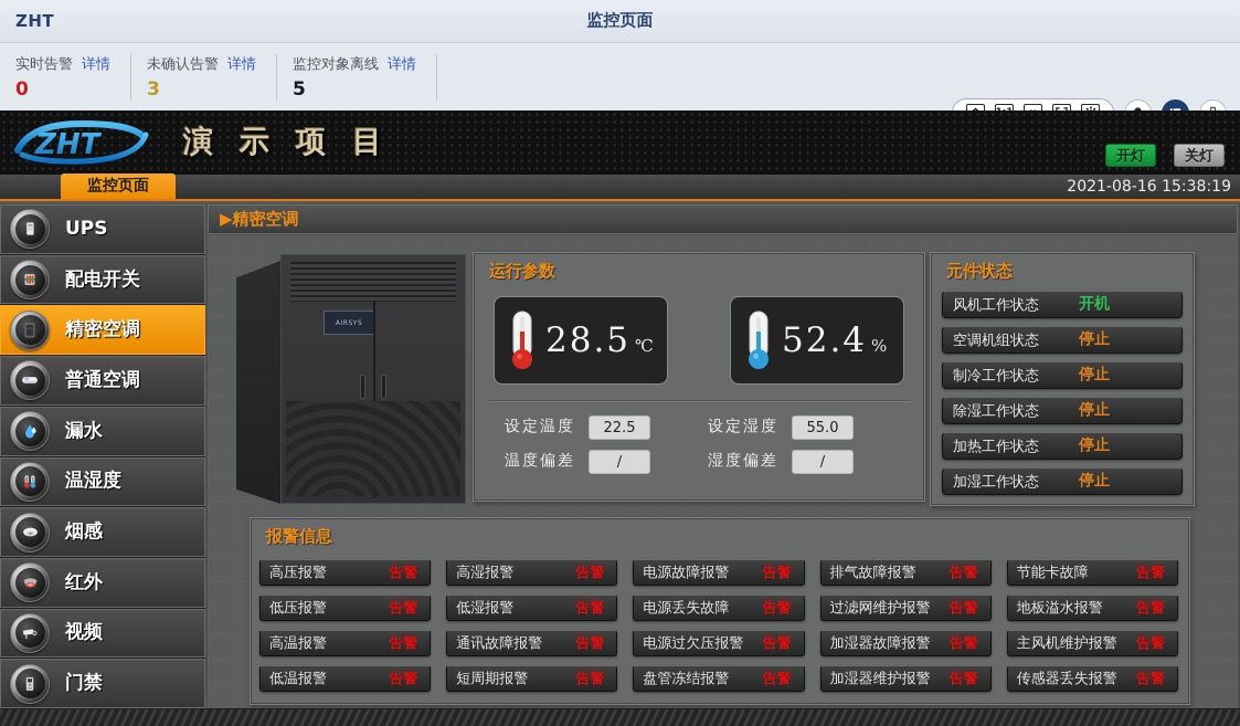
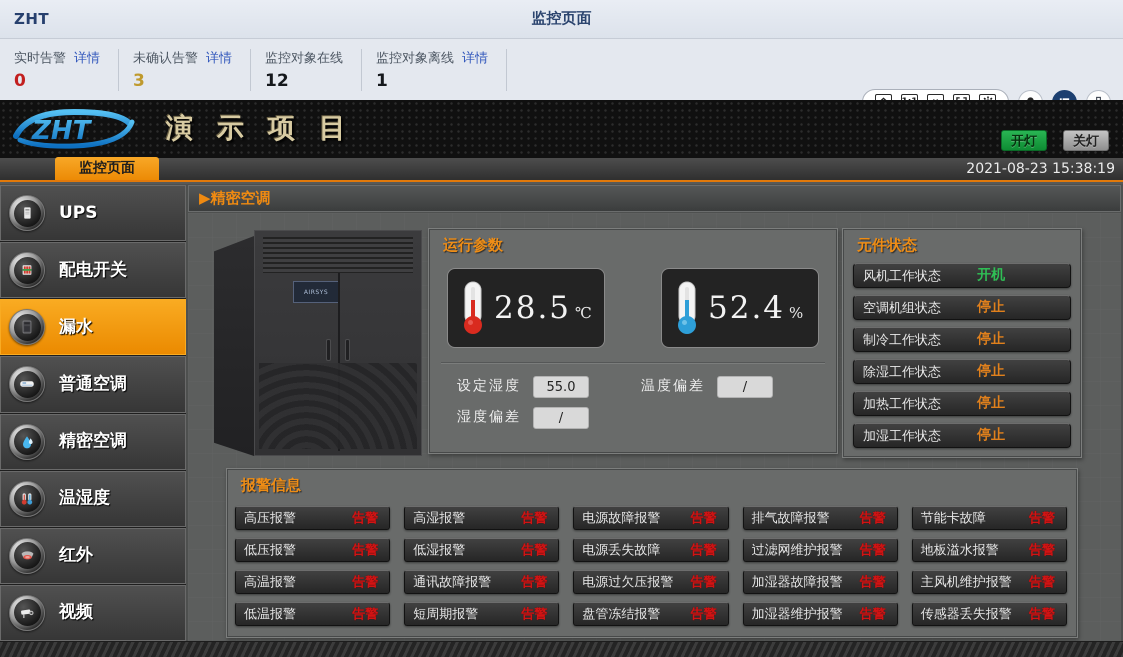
  ZHT
  监控页面
  实时告警
  详情
  0
  未确认告警
  详情
  3
+ 监控对象在线
+ 12
  监控对象离线
  详情
- 5
+ 1
  ZHT
  演示项目
  开灯
  关灯
  监控页面
- 2021-08-16 15:38:19
+ 2021-08-23 15:38:19
  UPS
  配电开关
- 精密空调
+ 漏水
  普通空调
- 漏水
+ 精密空调
  温湿度
- 烟感
  红外
  视频
- 门禁
  ▶精密空调
  运行参数
  28.5 ℃
  52.4 %
- 设定温度
- 22.5
  设定湿度
  55.0
  温度偏差
  /
  湿度偏差
  /
  元件状态
  风机工作状态
  开机
  空调机组状态
  停止
  制冷工作状态
  停止
  除湿工作状态
  停止
  加热工作状态
  停止
  加湿工作状态
  停止
  报警信息
  高压报警
  告警
  高湿报警
  告警
  电源故障报警
  告警
  排气故障报警
  告警
  节能卡故障
  告警
  低压报警
  告警
  低湿报警
  告警
  电源丢失故障
  告警
  过滤网维护报警
  告警
  地板溢水报警
  告警
  高温报警
  告警
  通讯故障报警
  告警
  电源过欠压报警
  告警
  加湿器故障报警
  告警
  主风机维护报警
  告警
  低温报警
  告警
  短周期报警
  告警
  盘管冻结报警
  告警
  加湿器维护报警
  告警
  传感器丢失报警
  告警
